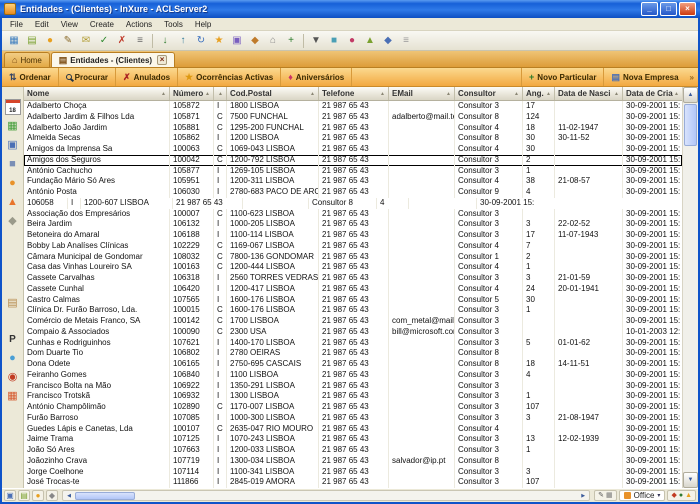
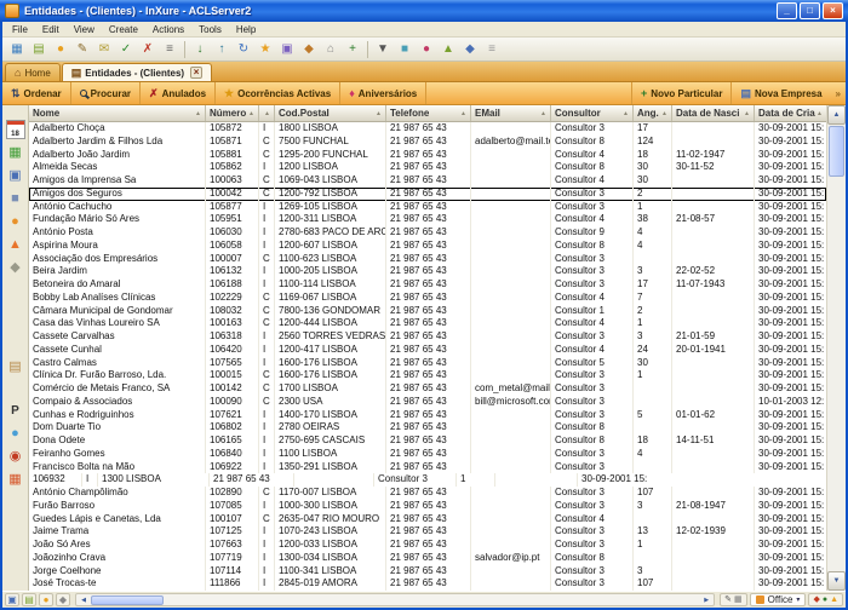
  Entidades - (Clientes) - InXure - ACLServer2
  _
  □
  ×
  File
  Edit
  View
  Create
  Actions
  Tools
  Help
  ▦
  ▤
  ●
  ✎
  ✉
  ✓
  ✗
  ≡
  ↓
  ↑
  ↻
  ★
  ▣
  ◆
  ⌂
  +
  ▼
  ■
  ●
  ▲
  ◆
  ≡
  ⌂
  Home
  ▤
  Entidades - (Clientes)
  ×
  ⇅
  Ordenar
  Procurar
  ✗
  Anulados
  ★
  Ocorrências Activas
  ♦
  Aniversários
  +
  Novo Particular
  ▤
  Nova Empresa
  »
  ▦
  ▣
  ■
  ●
  ▲
  ◆
  ▤
  P
  ●
  ◉
  ▦
  Nome
  Número
  Cod.Postal
  Telefone
  EMail
  Consultor
  Ang.
  Data de Nasci
  Data de Cria
  Adalberto Choça
  105872
  I
  1800 LISBOA
  21 987 65 43
  Consultor 3
  17
  30-09-2001 15:
  Adalberto Jardim & Filhos Lda
  105871
  C
  7500 FUNCHAL
  21 987 65 43
  adalberto@mail.te
  Consultor 8
  124
  30-09-2001 15:
  Adalberto João Jardim
  105881
  C
  1295-200 FUNCHAL
  21 987 65 43
  Consultor 4
  18
  11-02-1947
  30-09-2001 15:
  Almeida Secas
  105862
  I
  1200 LISBOA
  21 987 65 43
  Consultor 8
  30
  30-11-52
  30-09-2001 15:
  Amigos da Imprensa Sa
  100063
  C
  1069-043 LISBOA
  21 987 65 43
  Consultor 4
  30
  30-09-2001 15:
  Amigos dos Seguros
  100042
  C
  1200-792 LISBOA
  21 987 65 43
  Consultor 3
  2
  30-09-2001 15:
  António Cachucho
  105877
  I
  1269-105 LISBOA
  21 987 65 43
  Consultor 3
  1
  30-09-2001 15:
  Fundação Mário Só Ares
  105951
  I
  1200-311 LISBOA
  21 987 65 43
  Consultor 4
  38
  21-08-57
  30-09-2001 15:
  António Posta
  106030
  I
  2780-683 PACO DE ARC
  21 987 65 43
  Consultor 9
  4
  30-09-2001 15:
+ Aspirina Moura
  106058
  I
  1200-607 LISBOA
  21 987 65 43
  Consultor 8
  4
  30-09-2001 15:
  Associação dos Empresários
  100007
  C
  1100-623 LISBOA
  21 987 65 43
  Consultor 3
  30-09-2001 15:
  Beira Jardim
  106132
  I
  1000-205 LISBOA
  21 987 65 43
  Consultor 3
  3
  22-02-52
  30-09-2001 15:
  Betoneira do Amaral
  106188
  I
  1100-114 LISBOA
  21 987 65 43
  Consultor 3
  17
  11-07-1943
  30-09-2001 15:
  Bobby Lab Analíses Clínicas
  102229
  C
  1169-067 LISBOA
  21 987 65 43
  Consultor 4
  7
  30-09-2001 15:
  Câmara Municipal de Gondomar
  108032
  C
  7800-136 GONDOMAR
  21 987 65 43
  Consultor 1
  2
  30-09-2001 15:
  Casa das Vinhas Loureiro SA
  100163
  C
  1200-444 LISBOA
  21 987 65 43
  Consultor 4
  1
  30-09-2001 15:
  Cassete Carvalhas
  106318
  I
  2560 TORRES VEDRAS
  21 987 65 43
  Consultor 3
  3
  21-01-59
  30-09-2001 15:
  Cassete Cunhal
  106420
  I
  1200-417 LISBOA
  21 987 65 43
  Consultor 4
  24
  20-01-1941
  30-09-2001 15:
  Castro Calmas
  107565
  I
  1600-176 LISBOA
  21 987 65 43
  Consultor 5
  30
  30-09-2001 15:
  Clínica Dr. Furão Barroso, Lda.
  100015
  C
  1600-176 LISBOA
  21 987 65 43
  Consultor 3
  1
  30-09-2001 15:
  Comércio de Metais Franco, SA
  100142
  C
  1700 LISBOA
  21 987 65 43
  com_metal@mail
  Consultor 3
  30-09-2001 15:
  Compaio & Associados
  100090
  C
  2300 USA
  21 987 65 43
  bill@microsoft.co
  Consultor 3
  10-01-2003 12:
  Cunhas e Rodriguinhos
  107621
  I
  1400-170 LISBOA
  21 987 65 43
  Consultor 3
  5
  01-01-62
  30-09-2001 15:
  Dom Duarte Tio
  106802
  I
  2780 OEIRAS
  21 987 65 43
  Consultor 8
  30-09-2001 15:
  Dona Odete
  106165
  I
  2750-695 CASCAIS
  21 987 65 43
  Consultor 8
  18
  14-11-51
  30-09-2001 15:
  Feiranho Gomes
  106840
  I
  1100 LISBOA
  21 987 65 43
  Consultor 3
  4
  30-09-2001 15:
  Francisco Bolta na Mão
  106922
  I
  1350-291 LISBOA
  21 987 65 43
  Consultor 3
  30-09-2001 15:
- Francisco Trotskã
  106932
  I
  1300 LISBOA
  21 987 65 43
  Consultor 3
  1
  30-09-2001 15:
  António Champôlimão
  102890
  C
  1170-007 LISBOA
  21 987 65 43
  Consultor 3
  107
  30-09-2001 15:
  Furão Barroso
  107085
  I
  1000-300 LISBOA
  21 987 65 43
  Consultor 3
  3
  21-08-1947
  30-09-2001 15:
  Guedes Lápis e Canetas, Lda
  100107
  C
  2635-047 RIO MOURO
  21 987 65 43
  Consultor 4
  30-09-2001 15:
  Jaime Trama
  107125
  I
  1070-243 LISBOA
  21 987 65 43
  Consultor 3
  13
  12-02-1939
  30-09-2001 15:
  João Só Ares
  107663
  I
  1200-033 LISBOA
  21 987 65 43
  Consultor 3
  1
  30-09-2001 15:
  Joãozinho Crava
  107719
  I
  1300-034 LISBOA
  21 987 65 43
  salvador@ip.pt
  Consultor 8
  30-09-2001 15:
  Jorge Coelhone
  107114
  I
  1100-341 LISBOA
  21 987 65 43
  Consultor 3
  3
  30-09-2001 15:
  José Trocas-te
  111866
  I
  2845-019 AMORA
  21 987 65 43
  Consultor 3
  107
  30-09-2001 15:
  ▣
  ▤
  ●
  ◆
  Office
